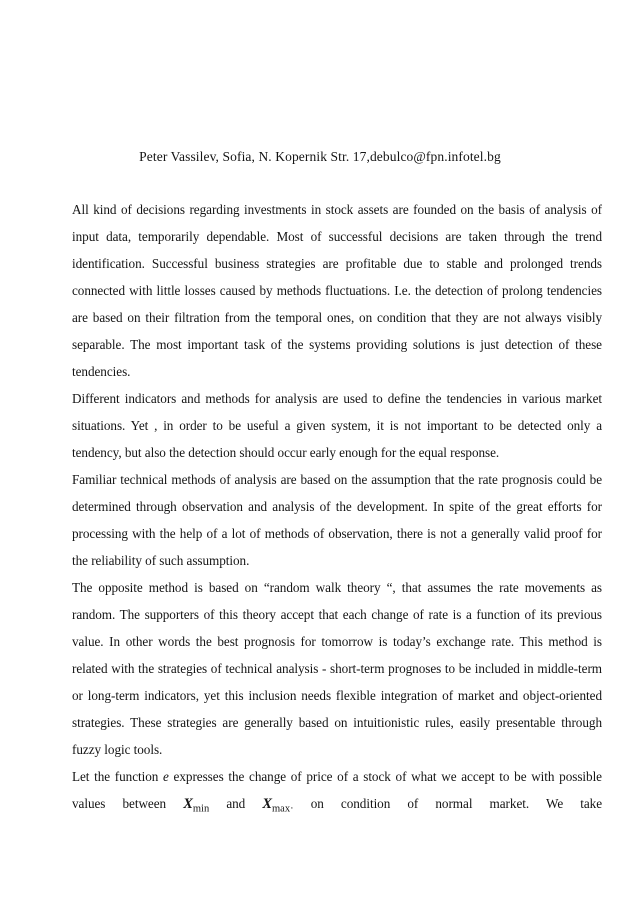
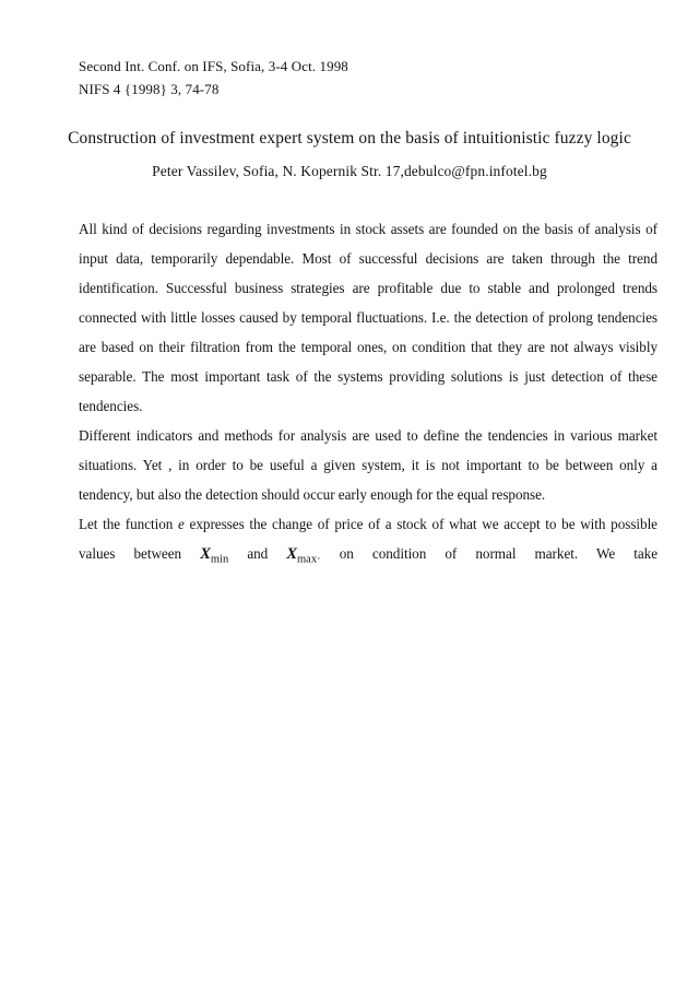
+ Second Int. Conf. on IFS, Sofia, 3-4 Oct. 1998
+ NIFS 4 {1998} 3, 74-78
+ Construction of investment expert system on the basis of intuitionistic fuzzy logic
  Peter Vassilev, Sofia, N. Kopernik Str. 17,debulco@fpn.infotel.bg
- All kind of decisions regarding investments in stock assets are founded on the basis of analysis of input data, temporarily dependable. Most of successful decisions are taken through the trend identification. Successful business strategies are profitable due to stable and prolonged trends connected with little losses caused by methods fluctuations. I.e. the detection of prolong tendencies are based on their filtration from the temporal ones, on condition that they are not always visibly separable. The most important task of the systems providing solutions is just detection of these tendencies.
+ All kind of decisions regarding investments in stock assets are founded on the basis of analysis of input data, temporarily dependable. Most of successful decisions are taken through the trend identification. Successful business strategies are profitable due to stable and prolonged trends connected with little losses caused by temporal fluctuations. I.e. the detection of prolong tendencies are based on their filtration from the temporal ones, on condition that they are not always visibly separable. The most important task of the systems providing solutions is just detection of these tendencies.
- Different indicators and methods for analysis are used to define the tendencies in various market situations. Yet , in order to be useful a given system, it is not important to be detected only a tendency, but also the detection should occur early enough for the equal response.
+ Different indicators and methods for analysis are used to define the tendencies in various market situations. Yet , in order to be useful a given system, it is not important to be between only a tendency, but also the detection should occur early enough for the equal response.
- Familiar technical methods of analysis are based on the assumption that the rate prognosis could be determined through observation and analysis of the development. In spite of the great efforts for processing with the help of a lot of methods of observation, there is not a generally valid proof for the reliability of such assumption.
- The opposite method is based on “random walk theory “, that assumes the rate movements as random. The supporters of this theory accept that each change of rate is a function of its previous value. In other words the best prognosis for tomorrow is today’s exchange rate. This method is related with the strategies of technical analysis - short-term prognoses to be included in middle-term or long-term indicators, yet this inclusion needs flexible integration of market and object-oriented strategies. These strategies are generally based on intuitionistic rules, easily presentable through fuzzy logic tools.
  Let the function e expresses the change of price of a stock of what we accept to be with possible values between Xmin and Xmax· on condition of normal market. We take
